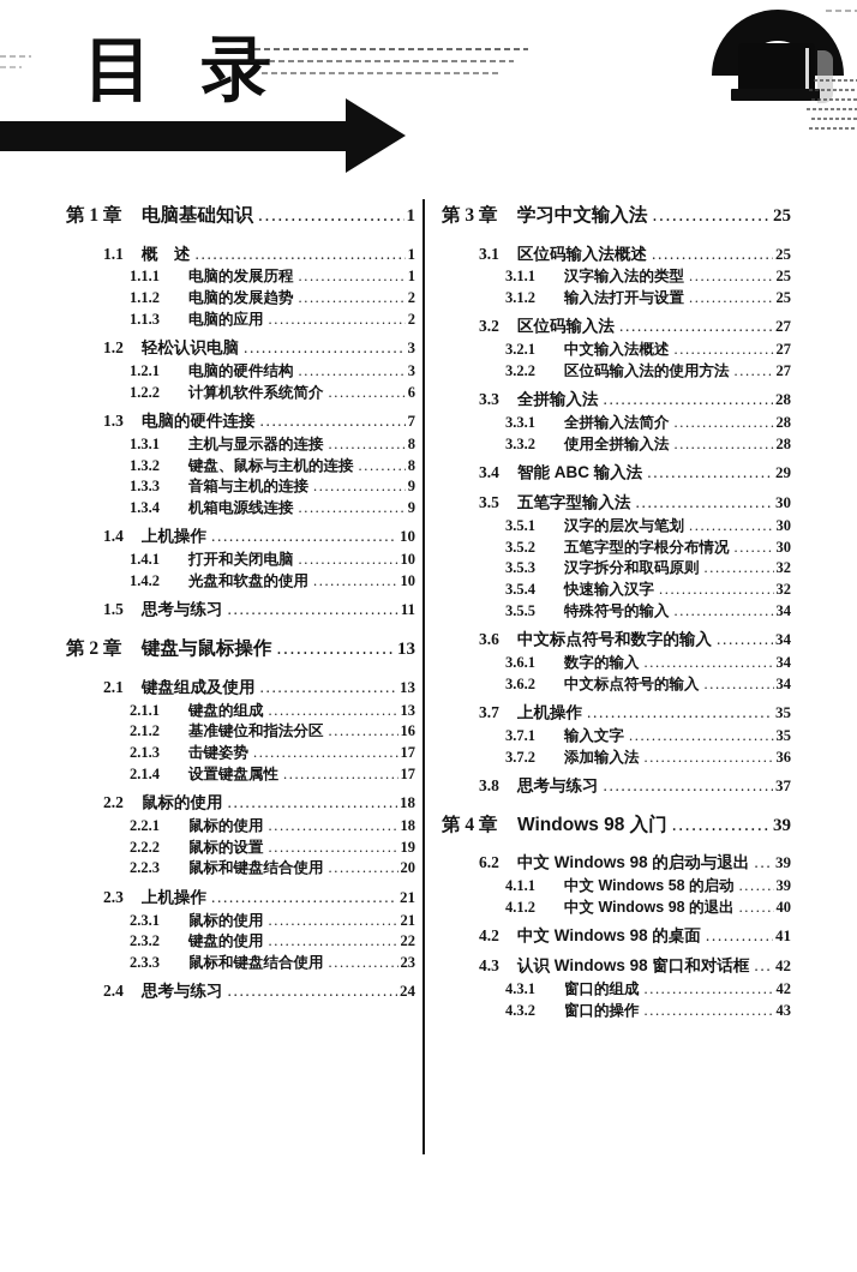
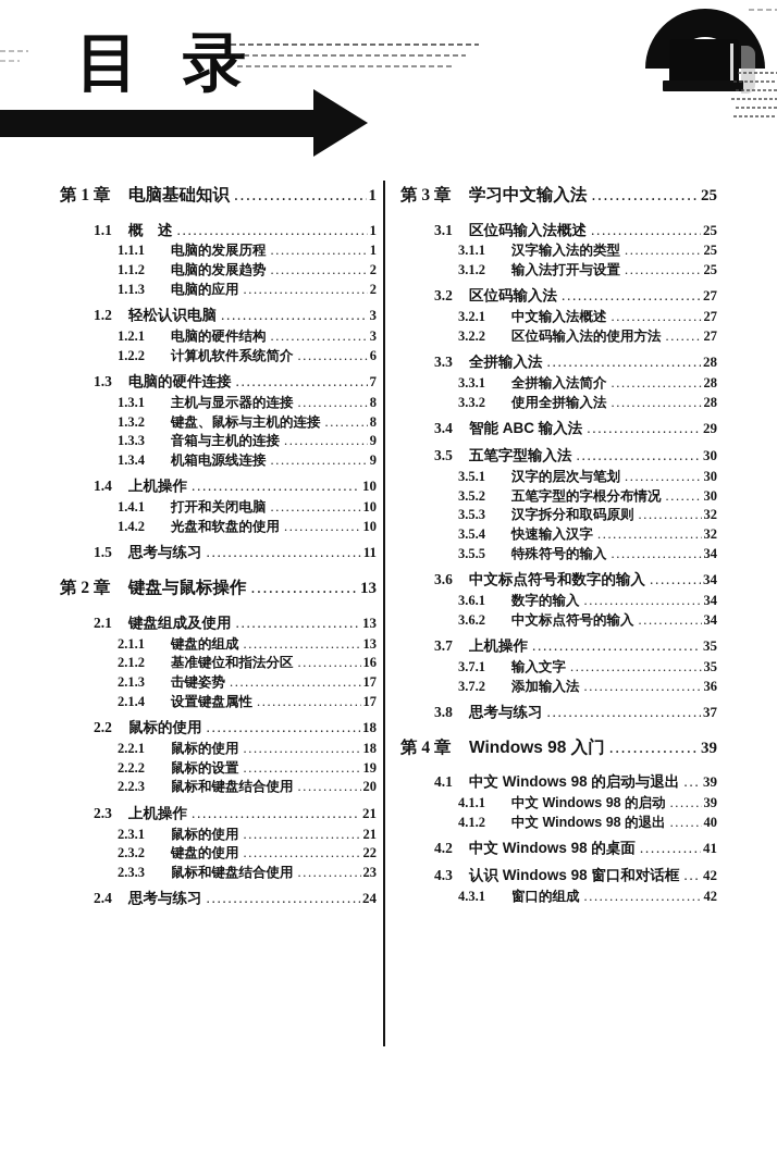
  目 录
  第 1 章
  电脑基础知识
  1
  1.1
  概 述
  1
  1.1.1
  电脑的发展历程
  1
  1.1.2
  电脑的发展趋势
  2
  1.1.3
  电脑的应用
  2
  1.2
  轻松认识电脑
  3
  1.2.1
  电脑的硬件结构
  3
  1.2.2
  计算机软件系统简介
  6
  1.3
  电脑的硬件连接
  7
  1.3.1
  主机与显示器的连接
  8
  1.3.2
  键盘、鼠标与主机的连接
  8
  1.3.3
  音箱与主机的连接
  9
  1.3.4
  机箱电源线连接
  9
  1.4
  上机操作
  10
  1.4.1
  打开和关闭电脑
  10
  1.4.2
  光盘和软盘的使用
  10
  1.5
  思考与练习
  11
  第 2 章
  键盘与鼠标操作
  13
  2.1
  键盘组成及使用
  13
  2.1.1
  键盘的组成
  13
  2.1.2
  基准键位和指法分区
  16
  2.1.3
  击键姿势
  17
  2.1.4
  设置键盘属性
  17
  2.2
  鼠标的使用
  18
  2.2.1
  鼠标的使用
  18
  2.2.2
  鼠标的设置
  19
  2.2.3
  鼠标和键盘结合使用
  20
  2.3
  上机操作
  21
  2.3.1
  鼠标的使用
  21
  2.3.2
  键盘的使用
  22
  2.3.3
  鼠标和键盘结合使用
  23
  2.4
  思考与练习
  24
  第 3 章
  学习中文输入法
  25
  3.1
  区位码输入法概述
  25
  3.1.1
  汉字输入法的类型
  25
  3.1.2
  输入法打开与设置
  25
  3.2
  区位码输入法
  27
  3.2.1
  中文输入法概述
  27
  3.2.2
  区位码输入法的使用方法
  27
  3.3
  全拼输入法
  28
  3.3.1
  全拼输入法简介
  28
  3.3.2
  使用全拼输入法
  28
  3.4
  智能 ABC 输入法
  29
  3.5
  五笔字型输入法
  30
  3.5.1
  汉字的层次与笔划
  30
  3.5.2
  五笔字型的字根分布情况
  30
  3.5.3
  汉字拆分和取码原则
  32
  3.5.4
  快速输入汉字
  32
  3.5.5
  特殊符号的输入
  34
  3.6
  中文标点符号和数字的输入
  34
  3.6.1
  数字的输入
  34
  3.6.2
  中文标点符号的输入
  34
  3.7
  上机操作
  35
  3.7.1
  输入文字
  35
  3.7.2
  添加输入法
  36
  3.8
  思考与练习
  37
  第 4 章
  Windows 98 入门
  39
- 6.2
+ 4.1
  中文 Windows 98 的启动与退出
  39
  4.1.1
- 中文 Windows 58 的启动
+ 中文 Windows 98 的启动
  39
  4.1.2
  中文 Windows 98 的退出
  40
  4.2
  中文 Windows 98 的桌面
  41
  4.3
  认识 Windows 98 窗口和对话框
  42
  4.3.1
  窗口的组成
  42
- 4.3.2
- 窗口的操作
- 43
